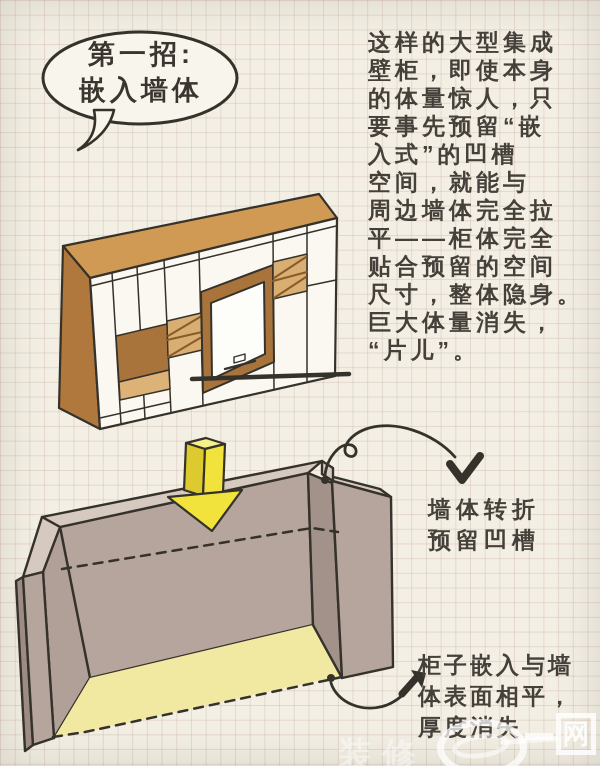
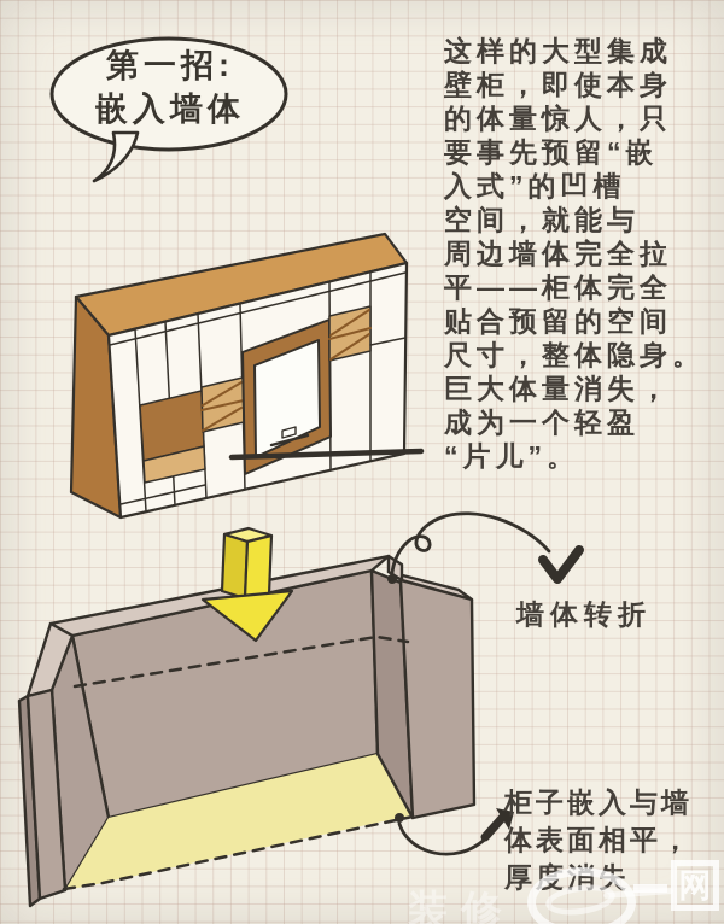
  第一招:
  嵌入墙体
  这样的大型集成
  壁柜，即使本身
  的体量惊人，只
  要事先预留“嵌
  入式”的凹槽
  空间，就能与
  周边墙体完全拉
  平——柜体完全
  贴合预留的空间
  尺寸，整体隐身。
  巨大体量消失，
+ 成为一个轻盈
  “片儿”。
  墙体转折
- 预留凹槽
  柜子嵌入与墙
  体表面相平，
  厚度消失
  装修
  网
